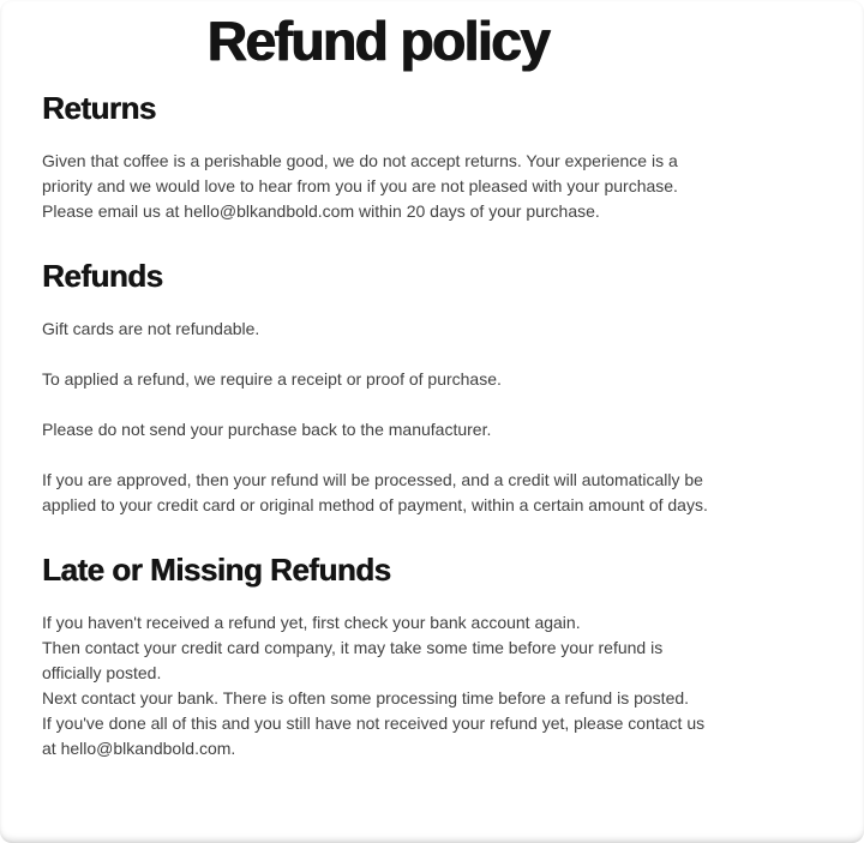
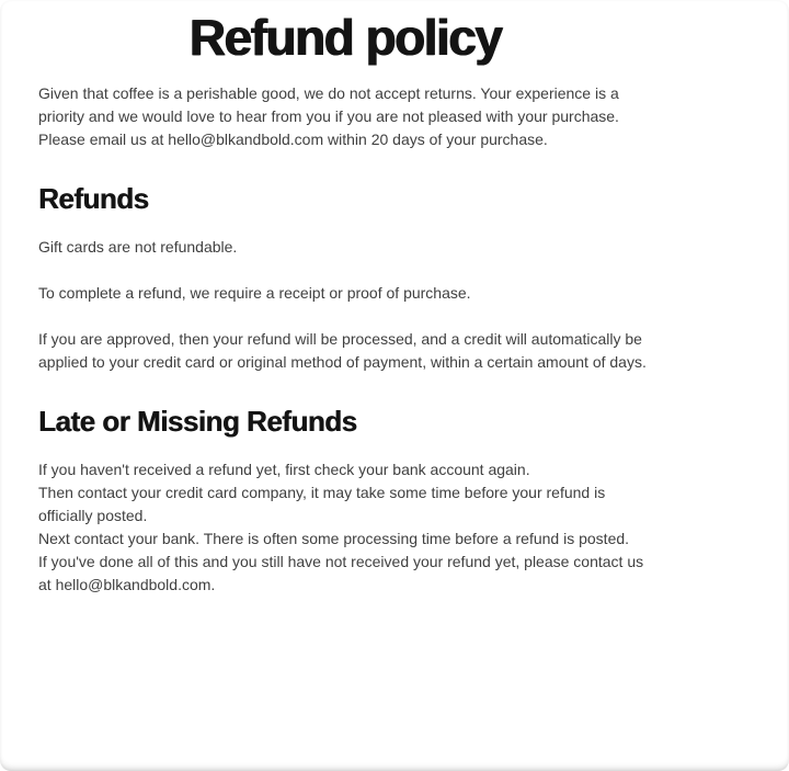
  Refund policy
- Returns
  Given that coffee is a perishable good, we do not accept returns. Your experience is a priority and we would love to hear from you if you are not pleased with your purchase. Please email us at hello@blkandbold.com within 20 days of your purchase.
  Refunds
  Gift cards are not refundable.
- To applied a refund, we require a receipt or proof of purchase.
+ To complete a refund, we require a receipt or proof of purchase.
- Please do not send your purchase back to the manufacturer.
  If you are approved, then your refund will be processed, and a credit will automatically be applied to your credit card or original method of payment, within a certain amount of days.
  Late or Missing Refunds
  If you haven't received a refund yet, first check your bank account again.
  Then contact your credit card company, it may take some time before your refund is officially posted.
  Next contact your bank. There is often some processing time before a refund is posted.
  If you've done all of this and you still have not received your refund yet, please contact us at hello@blkandbold.com.
